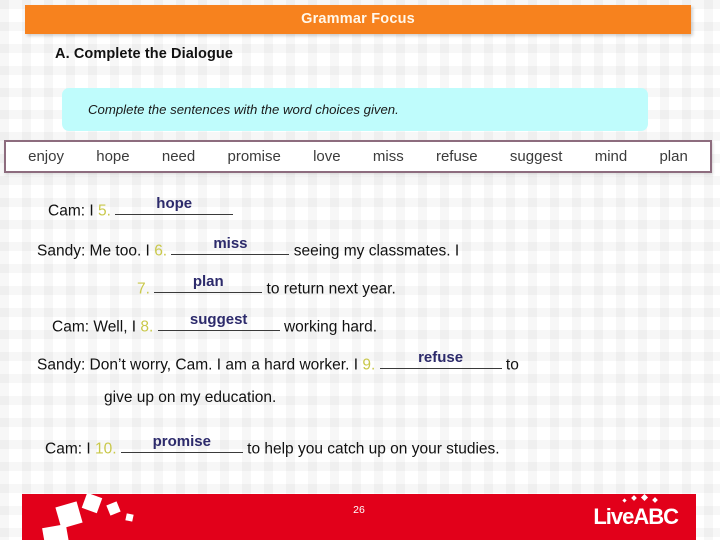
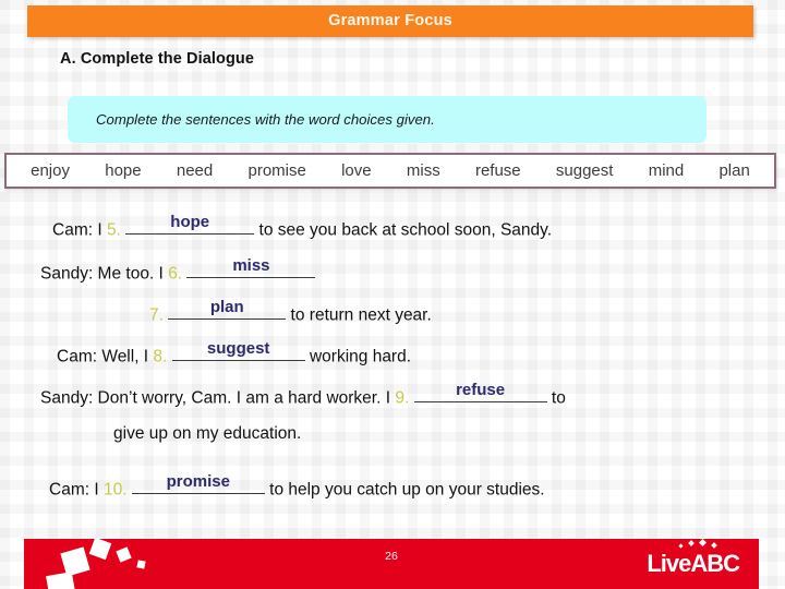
  Grammar Focus
  A. Complete the Dialogue
  Complete the sentences with the word choices given.
  enjoy
  hope
  need
  promise
  love
  miss
  refuse
  suggest
  mind
  plan
  Cam: I 5.
  hope
+ to see you back at school soon, Sandy.
  Sandy: Me too. I 6.
  miss
- seeing my classmates. I
  7.
  plan
  to return next year.
  Cam: Well, I 8.
  suggest
  working hard.
  Sandy: Don’t worry, Cam. I am a hard worker. I 9.
  refuse
  to
  give up on my education.
  Cam: I 10.
  promise
  to help you catch up on your studies.
  26
  LiveABC
